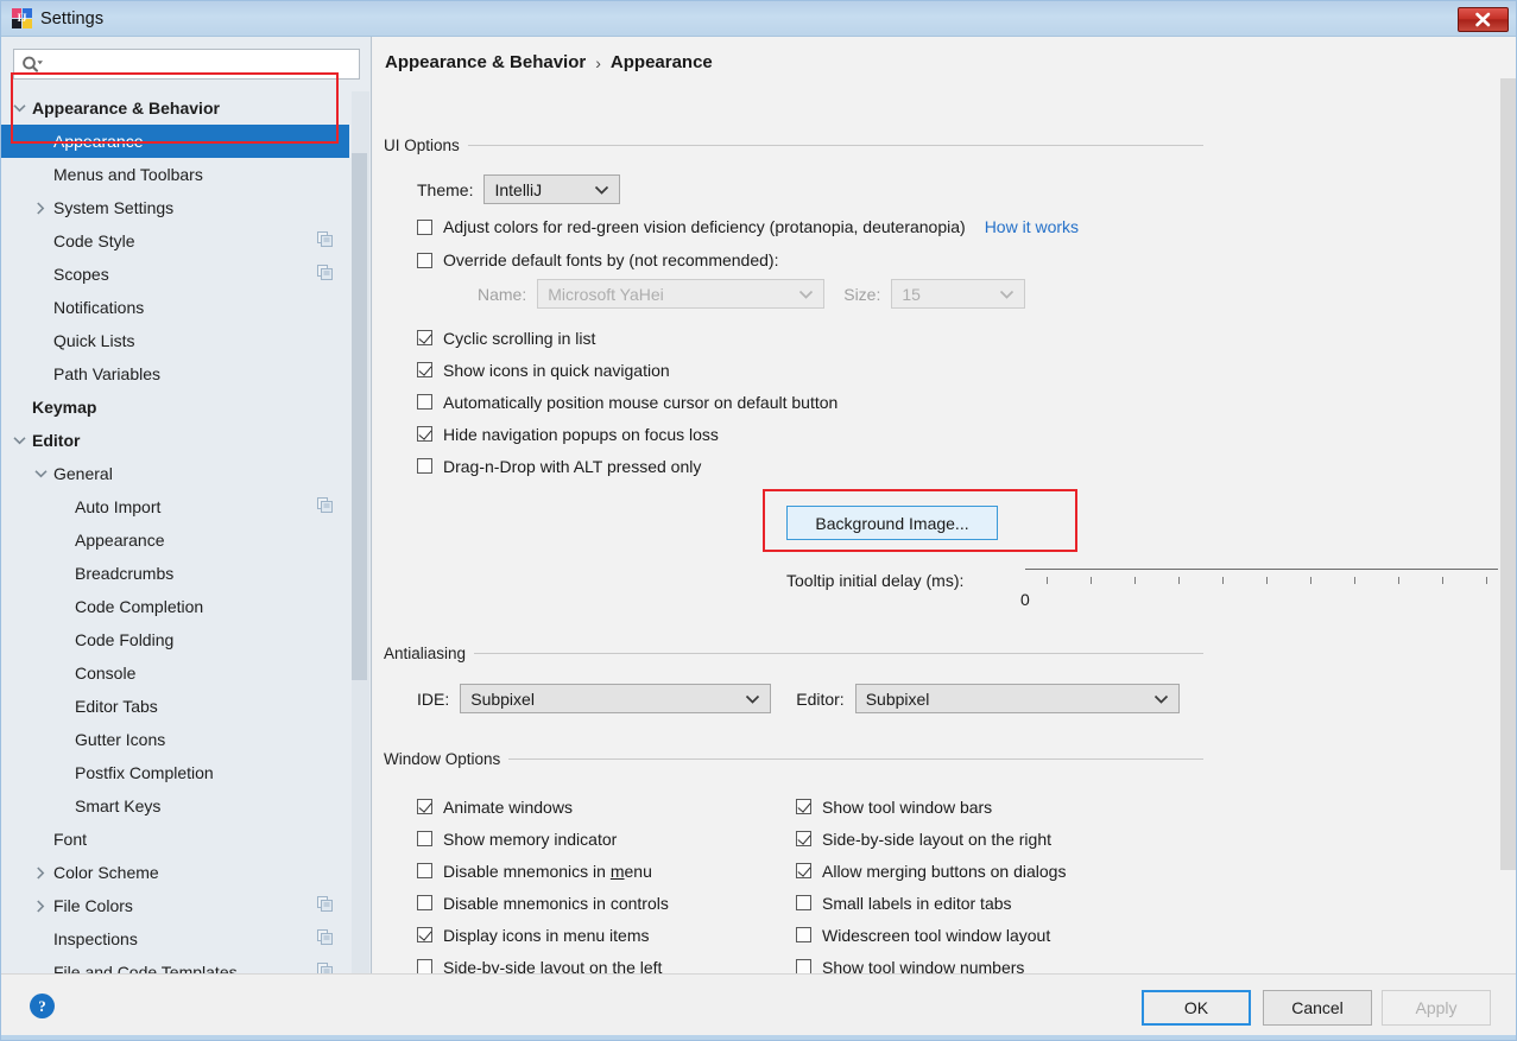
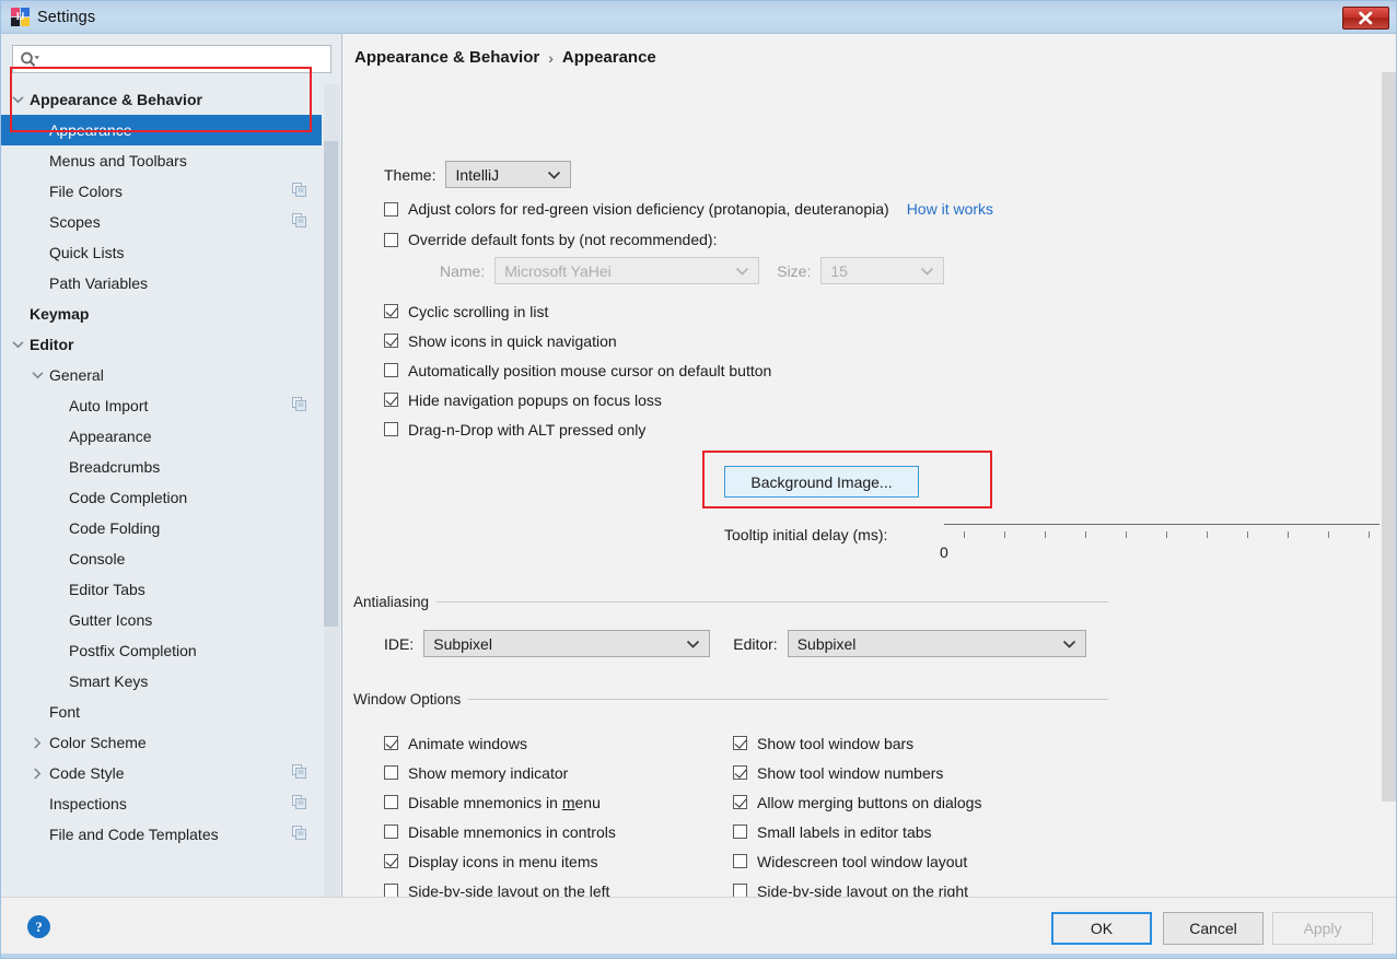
  IJ
  Settings
  Appearance & Behavior
  Appearance
  Menus and Toolbars
- System Settings
- Code Style
+ File Colors
  Scopes
- Notifications
  Quick Lists
  Path Variables
  Keymap
  Editor
  General
  Auto Import
  Appearance
  Breadcrumbs
  Code Completion
  Code Folding
  Console
  Editor Tabs
  Gutter Icons
  Postfix Completion
  Smart Keys
  Font
  Color Scheme
- File Colors
+ Code Style
  Inspections
  File and Code Templates
  Appearance & Behavior
  ›
  Appearance
- UI Options
  Theme:
  IntelliJ
  Adjust colors for red-green vision deficiency (protanopia, deuteranopia)
  How it works
  Override default fonts by (not recommended):
  Name:
  Microsoft YaHei
  Size:
  15
  Cyclic scrolling in list
  Show icons in quick navigation
  Automatically position mouse cursor on default button
  Hide navigation popups on focus loss
  Drag-n-Drop with ALT pressed only
  Background Image...
  Tooltip initial delay (ms):
  0
  Antialiasing
  IDE:
  Subpixel
  Editor:
  Subpixel
  Window Options
  Animate windows
  Show memory indicator
  Disable mnemonics in menu
  Disable mnemonics in controls
  Display icons in menu items
  Side-by-side layout on the left
  Show tool window bars
- Side-by-side layout on the right
+ Show tool window numbers
  Allow merging buttons on dialogs
  Small labels in editor tabs
  Widescreen tool window layout
- Show tool window numbers
+ Side-by-side layout on the right
  ?
  OK
  Cancel
  Apply
